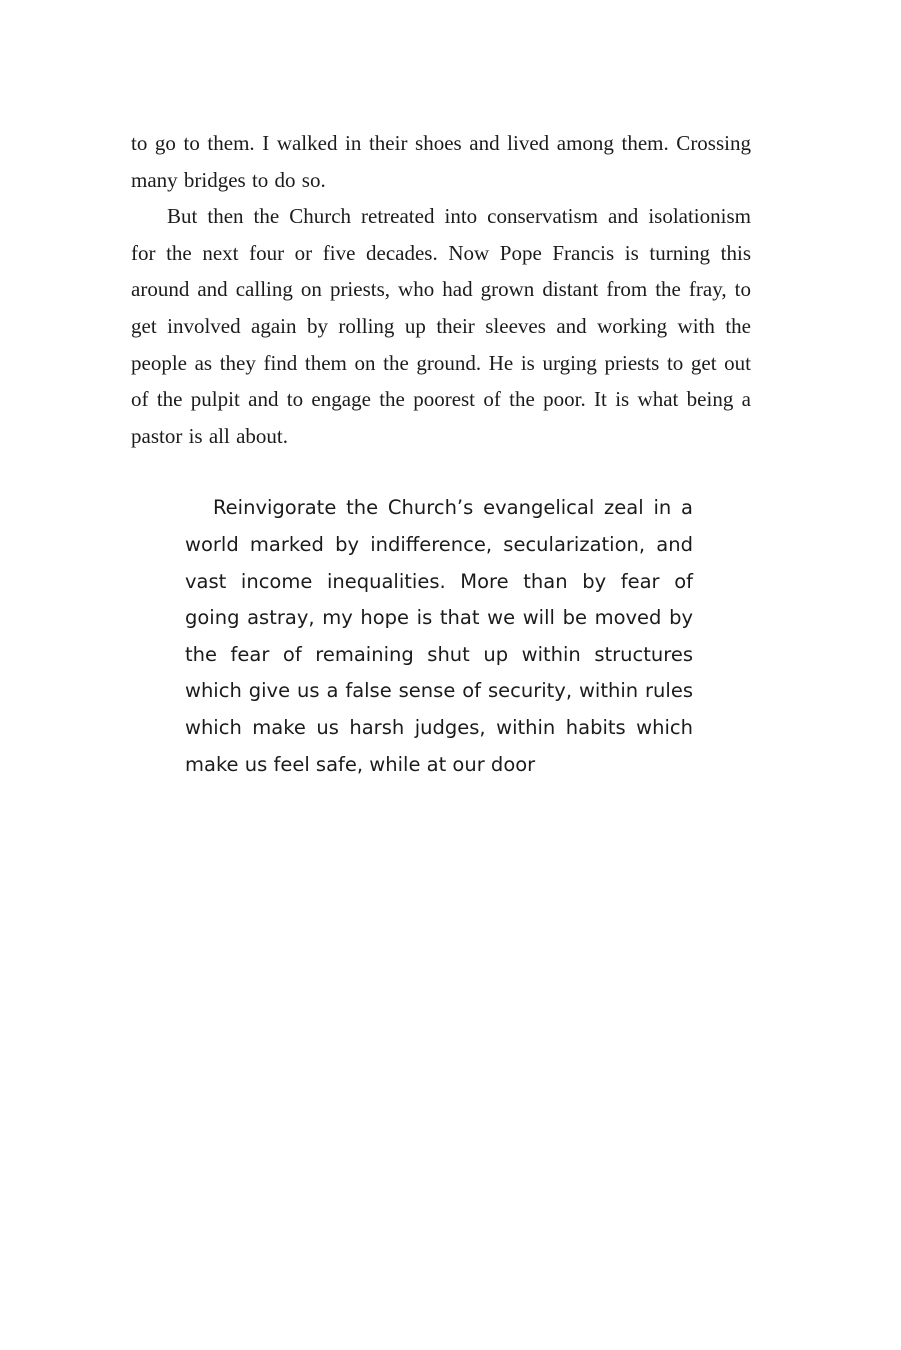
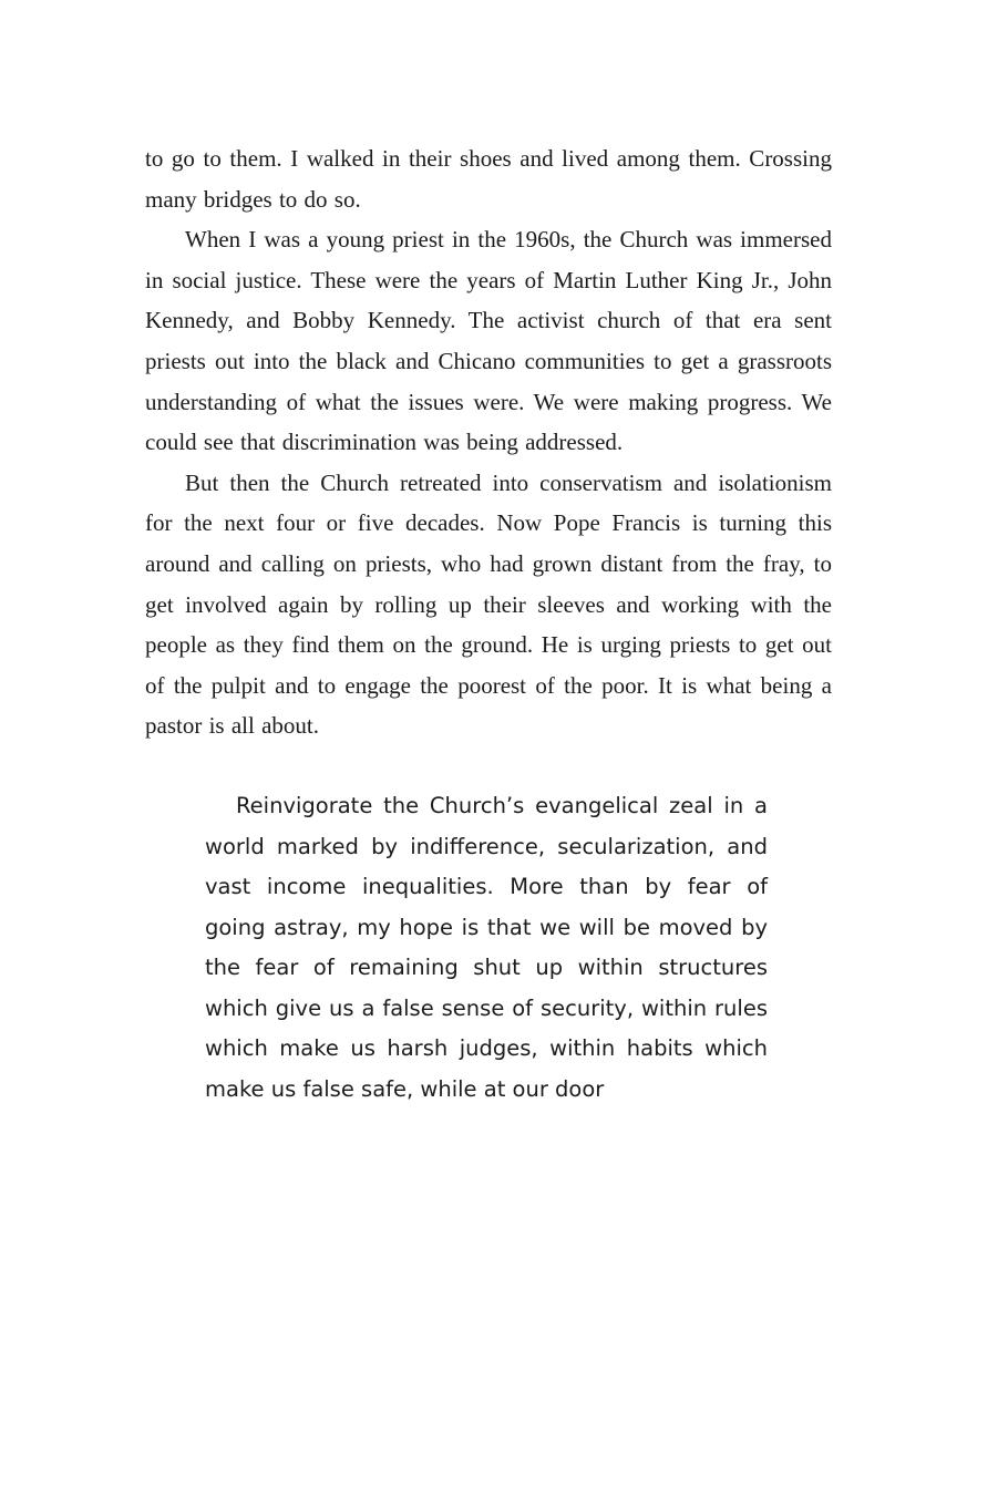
  to go to them. I walked in their shoes and lived among them. Crossing many bridges to do so.
+ When I was a young priest in the 1960s, the Church was immersed in social justice. These were the years of Martin Luther King Jr., John Kennedy, and Bobby Kennedy. The activist church of that era sent priests out into the black and Chicano communities to get a grassroots understanding of what the issues were. We were making progress. We could see that discrimination was being addressed.
  But then the Church retreated into conservatism and isolationism for the next four or five decades. Now Pope Francis is turning this around and calling on priests, who had grown distant from the fray, to get involved again by rolling up their sleeves and working with the people as they find them on the ground. He is urging priests to get out of the pulpit and to engage the poorest of the poor. It is what being a pastor is all about.
- Reinvigorate the Church’s evangelical zeal in a world marked by indifference, secularization, and vast income inequalities. More than by fear of going astray, my hope is that we will be moved by the fear of remaining shut up within structures which give us a false sense of security, within rules which make us harsh judges, within habits which make us feel safe, while at our door
+ Reinvigorate the Church’s evangelical zeal in a world marked by indifference, secularization, and vast income inequalities. More than by fear of going astray, my hope is that we will be moved by the fear of remaining shut up within structures which give us a false sense of security, within rules which make us harsh judges, within habits which make us false safe, while at our door
